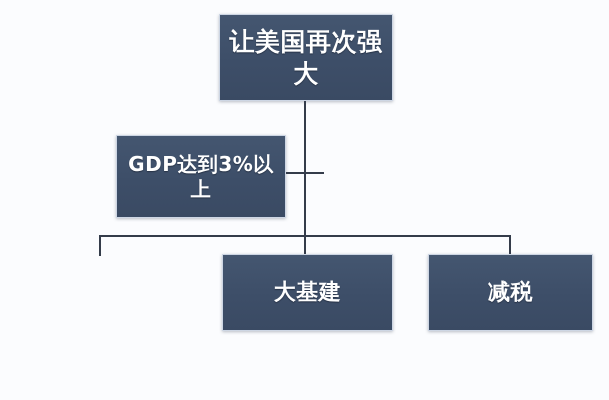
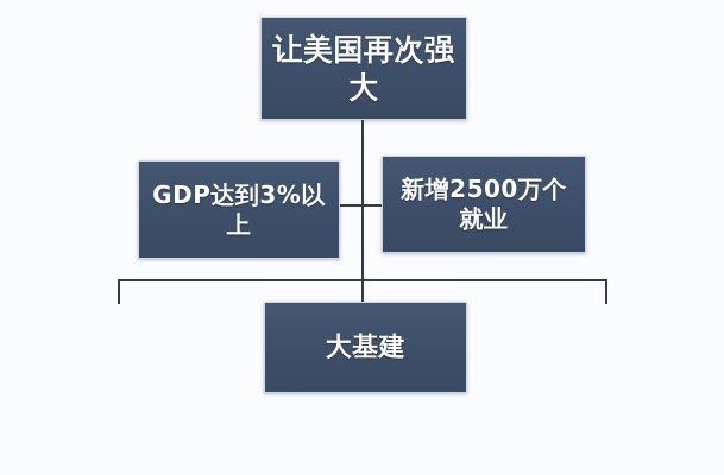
  让美国再次强大
  GDP达到3%以上
+ 新增2500万个
+ 就业
  大基建
- 减税
